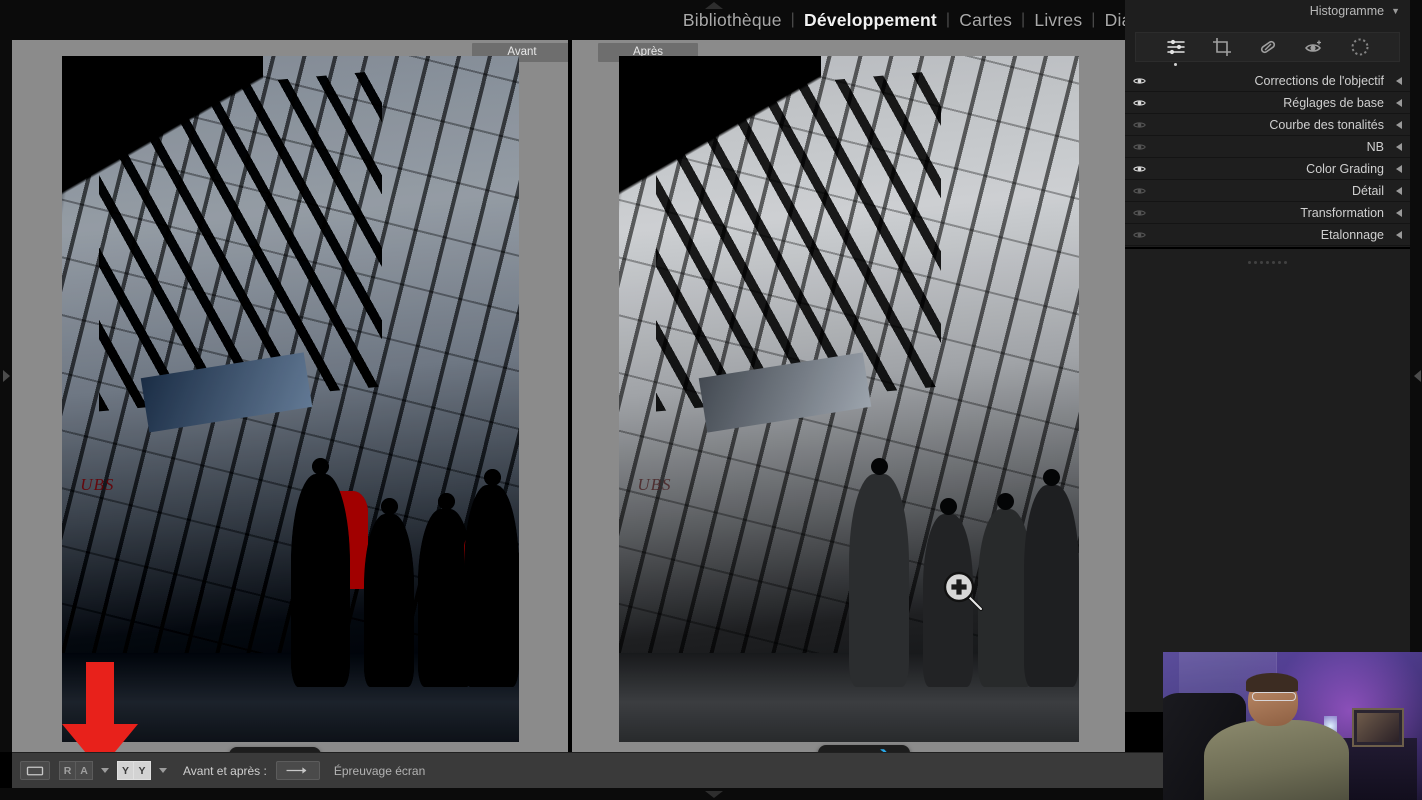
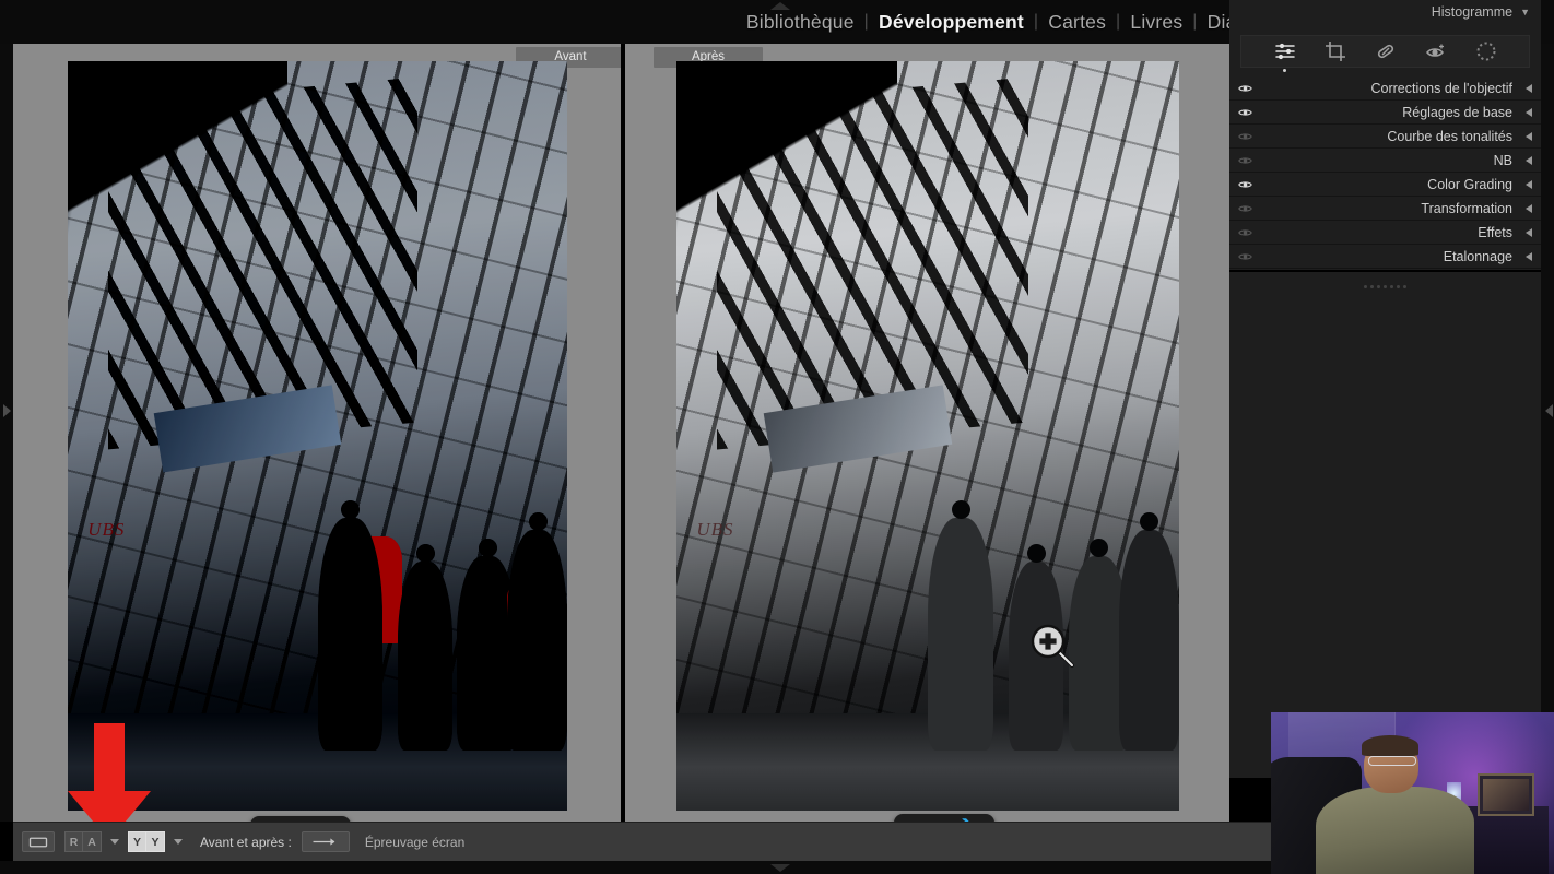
  Bibliothèque
  |
  Développement
  |
  Cartes
  |
  Livres
  |
  Avant
  UBS
  Après
  UBS
  Histogramme
  ▼
  Corrections de l'objectif
  Réglages de base
  Courbe des tonalités
  NB
  Color Grading
- Détail
  Transformation
+ Effets
  Etalonnage
  R
  A
  Y
  Y
  Avant et après :
  Épreuvage écran
